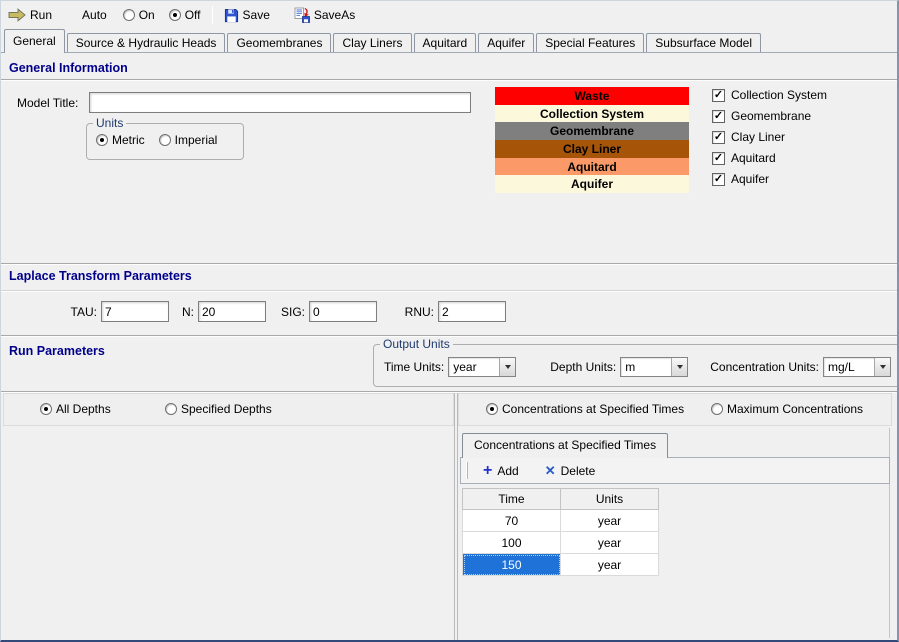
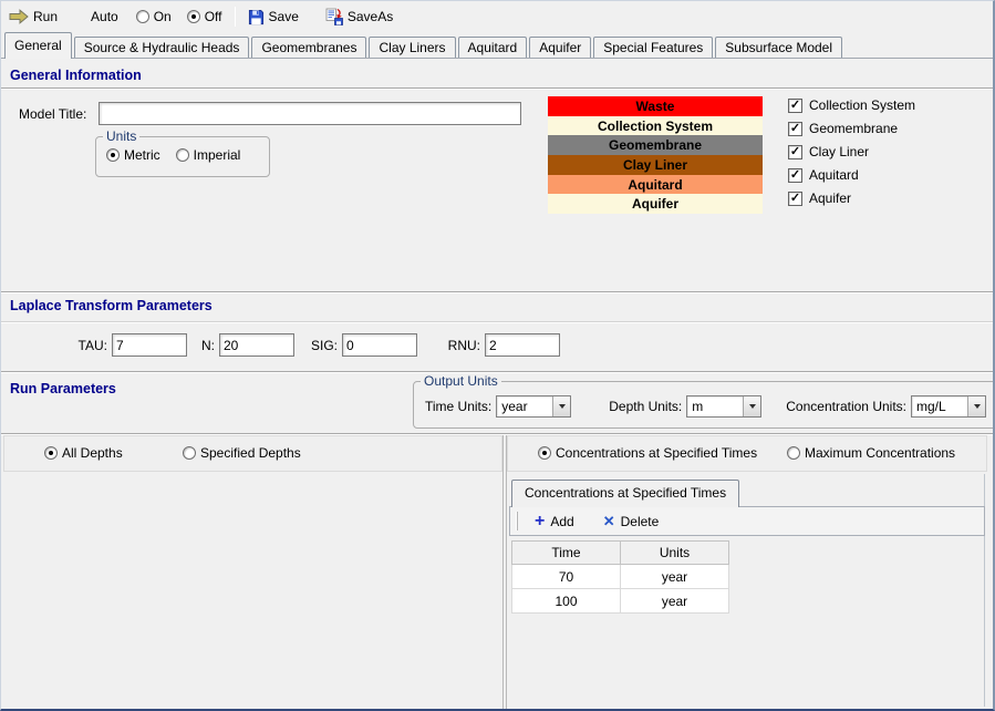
  Run
  Auto
  On
  Off
  Save
  SaveAs
  General
  Source & Hydraulic Heads
  Geomembranes
  Clay Liners
  Aquitard
  Aquifer
  Special Features
  Subsurface Model
  General Information
  Model Title:
  Units
  Metric
  Imperial
  Waste
  Collection System
  Geomembrane
  Clay Liner
  Aquitard
  Aquifer
  Collection System
  Geomembrane
  Clay Liner
  Aquitard
  Aquifer
  Laplace Transform Parameters
  TAU:
  7
  N:
  20
  SIG:
  0
  RNU:
  2
  Run Parameters
  Output Units
  Time Units:
  year
  Depth Units:
  m
  Concentration Units:
  mg/L
  All Depths
  Specified Depths
  Concentrations at Specified Times
  Maximum Concentrations
  Concentrations at Specified Times
  +
  Add
  ✕
  Delete
  Time	Units
  70	year
  100	year
- 150	year
